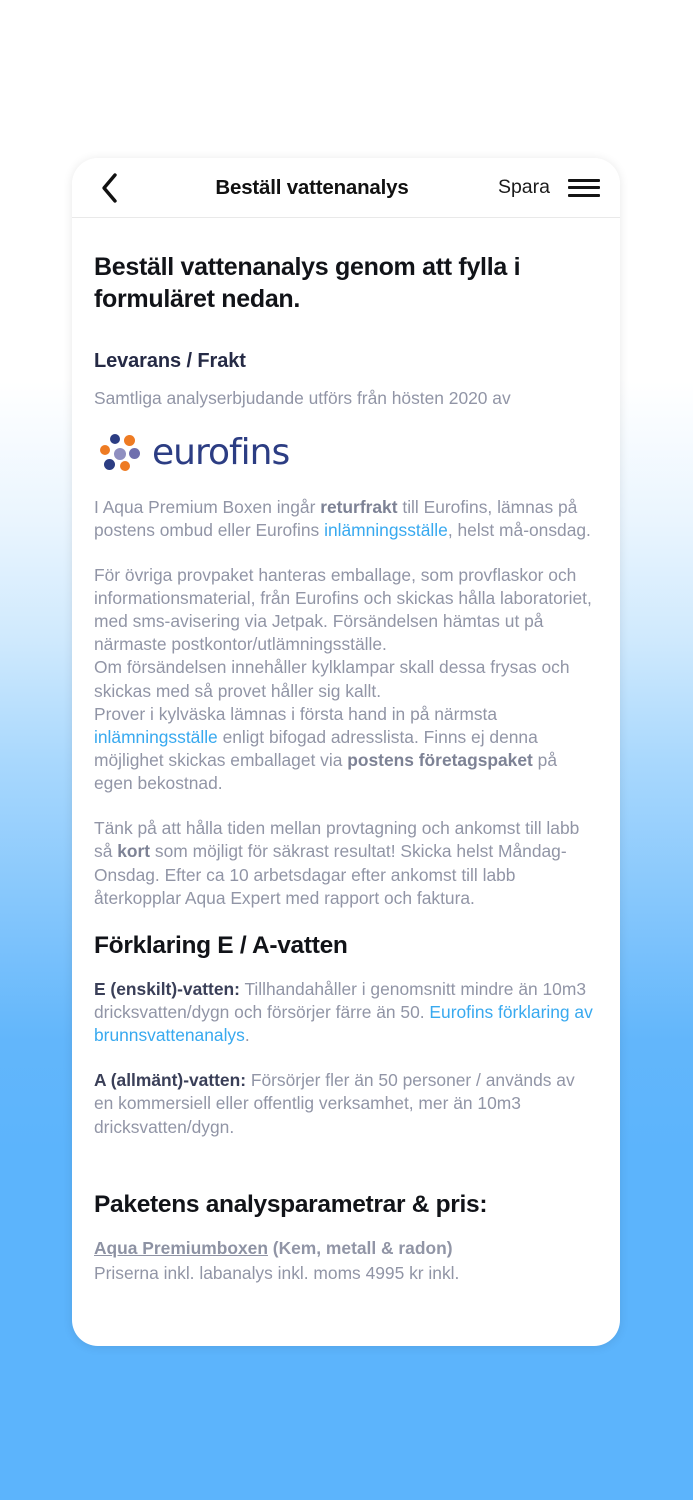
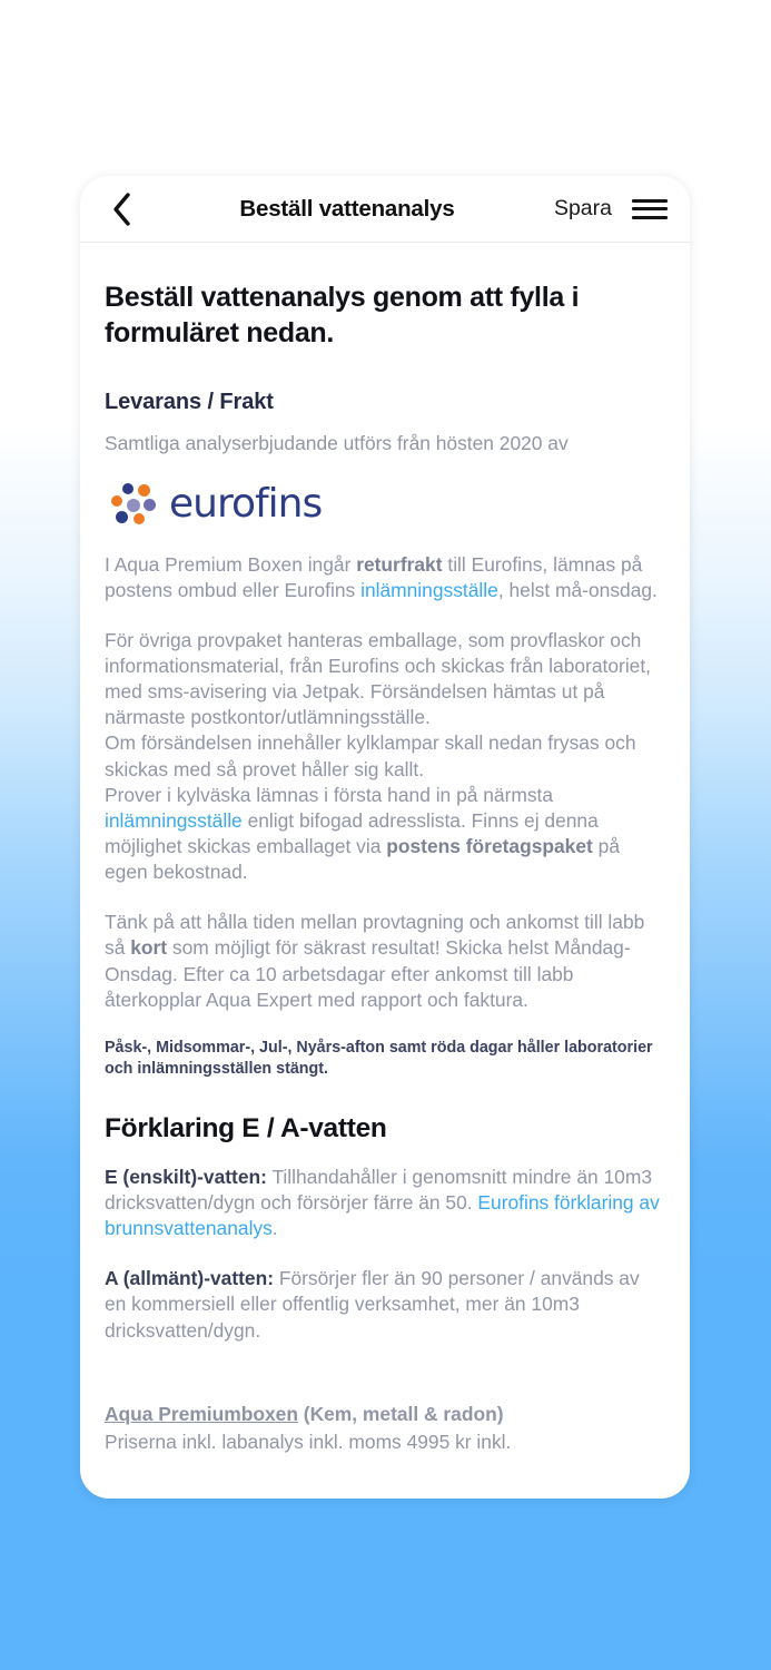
  Beställ vattenanalys
  Spara
  Beställ vattenanalys genom att fylla i formuläret nedan.
  Levarans / Frakt
  Samtliga analyserbjudande utförs från hösten 2020 av
  eurofins
  I Aqua Premium Boxen ingår returfrakt till Eurofins, lämnas på postens ombud eller Eurofins inlämningsställe, helst må-onsdag.
- För övriga provpaket hanteras emballage, som provflaskor och informationsmaterial, från Eurofins och skickas hålla laboratoriet, med sms-avisering via Jetpak. Försändelsen hämtas ut på närmaste postkontor/utlämningsställe.
+ För övriga provpaket hanteras emballage, som provflaskor och informationsmaterial, från Eurofins och skickas från laboratoriet, med sms-avisering via Jetpak. Försändelsen hämtas ut på närmaste postkontor/utlämningsställe.
- Om försändelsen innehåller kylklampar skall dessa frysas och skickas med så provet håller sig kallt.
+ Om försändelsen innehåller kylklampar skall nedan frysas och skickas med så provet håller sig kallt.
  Prover i kylväska lämnas i första hand in på närmsta inlämningsställe enligt bifogad adresslista. Finns ej denna möjlighet skickas emballaget via postens företagspaket på egen bekostnad.
  Tänk på att hålla tiden mellan provtagning och ankomst till labb så kort som möjligt för säkrast resultat! Skicka helst Måndag-Onsdag. Efter ca 10 arbetsdagar efter ankomst till labb återkopplar Aqua Expert med rapport och faktura.
+ Påsk-, Midsommar-, Jul-, Nyårs-afton samt röda dagar håller laboratorier och inlämningsställen stängt.
  Förklaring E / A-vatten
  E (enskilt)-vatten: Tillhandahåller i genomsnitt mindre än 10m3 dricksvatten/dygn och försörjer färre än 50. Eurofins förklaring av brunnsvattenanalys.
- A (allmänt)-vatten: Försörjer fler än 50 personer / används av en kommersiell eller offentlig verksamhet, mer än 10m3 dricksvatten/dygn.
+ A (allmänt)-vatten: Försörjer fler än 90 personer / används av en kommersiell eller offentlig verksamhet, mer än 10m3 dricksvatten/dygn.
- Paketens analysparametrar & pris:
  Aqua Premiumboxen (Kem, metall & radon)
  Priserna inkl. labanalys inkl. moms 4995 kr inkl.
